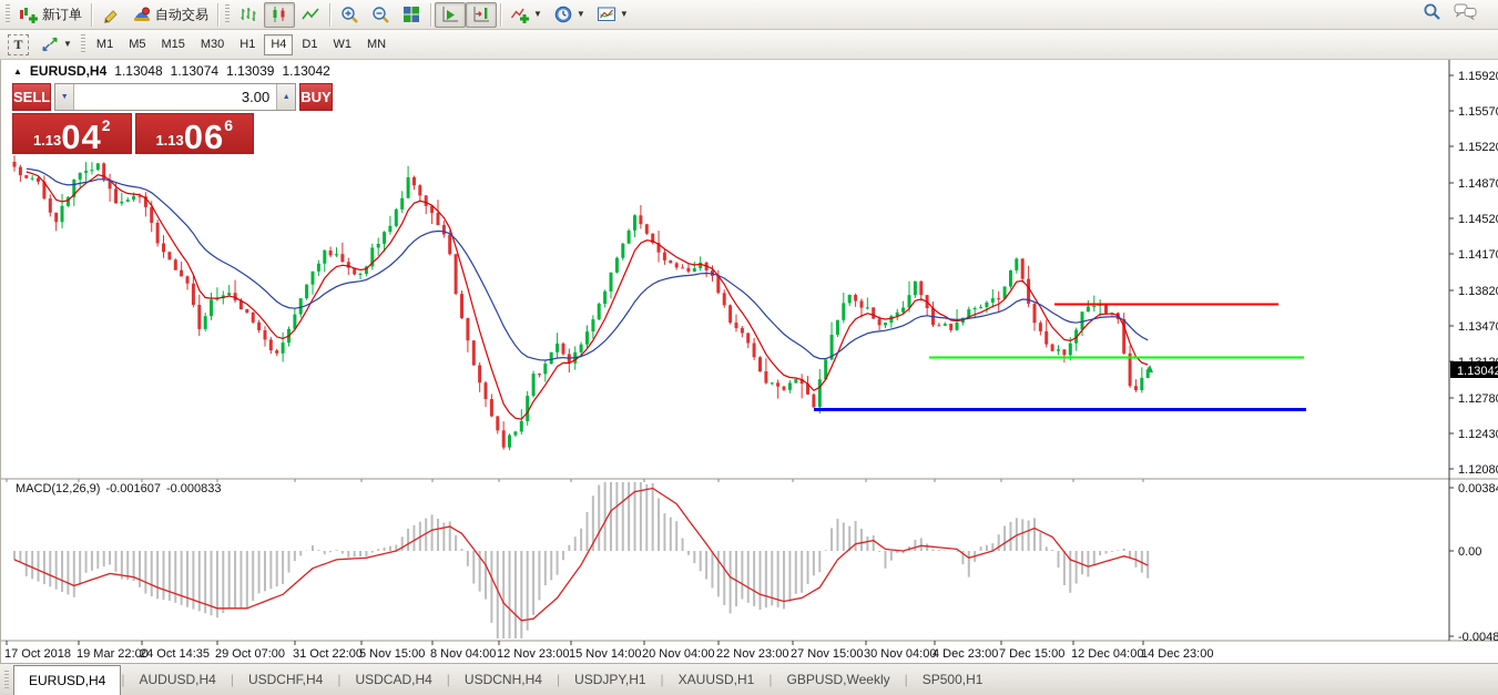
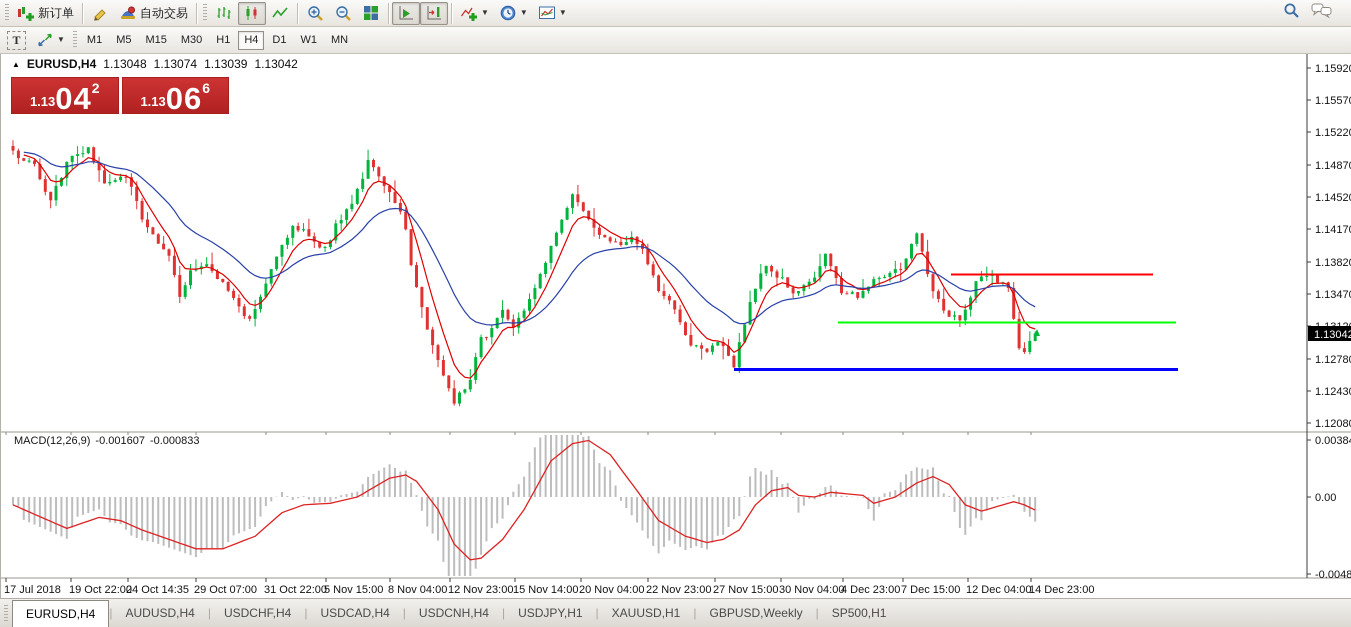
  新订单
  自动交易
  ▼
  ▼
  ▼
  T
  ▼
  M1
  M5
  M15
  M30
  H1
  H4
  D1
  W1
  MN
  1.1592
  1.1557
  1.1522
  1.1487
  1.1452
  1.1417
  1.1382
  1.1347
  1.1278
  1.1243
  1.1208
  1.1304
  0.0038
  0.00
  -0.0048
- 17 Oct 2018
+ 17 Jul 2018
- 19 Mar 22:00
+ 19 Oct 22:00
  24 Oct 14:35
  29 Oct 07:00
  31 Oct 22:00
  5 Nov 15:00
  8 Nov 04:00
  12 Nov 23:00
  15 Nov 14:00
  20 Nov 04:00
  22 Nov 23:00
  27 Nov 15:00
  30 Nov 04:00
  4 Dec 23:00
  7 Dec 15:00
  12 Dec 04:00
  14 Dec 23:00
  ▲
  EURUSD,H4
  1.13048
  1.13074
  1.13039
  1.13042
- SELL
- 3.00
- BUY
  1.13
  04
  2
  1.13
  06
  6
  MACD(12,26,9)
  -0.001607
  -0.000833
  EURUSD,H4
  |
  AUDUSD,H4
  |
  USDCHF,H4
  |
  USDCAD,H4
  |
  USDCNH,H4
  |
  USDJPY,H1
  |
  XAUUSD,H1
  |
  GBPUSD,Weekly
  |
  SP500,H1
